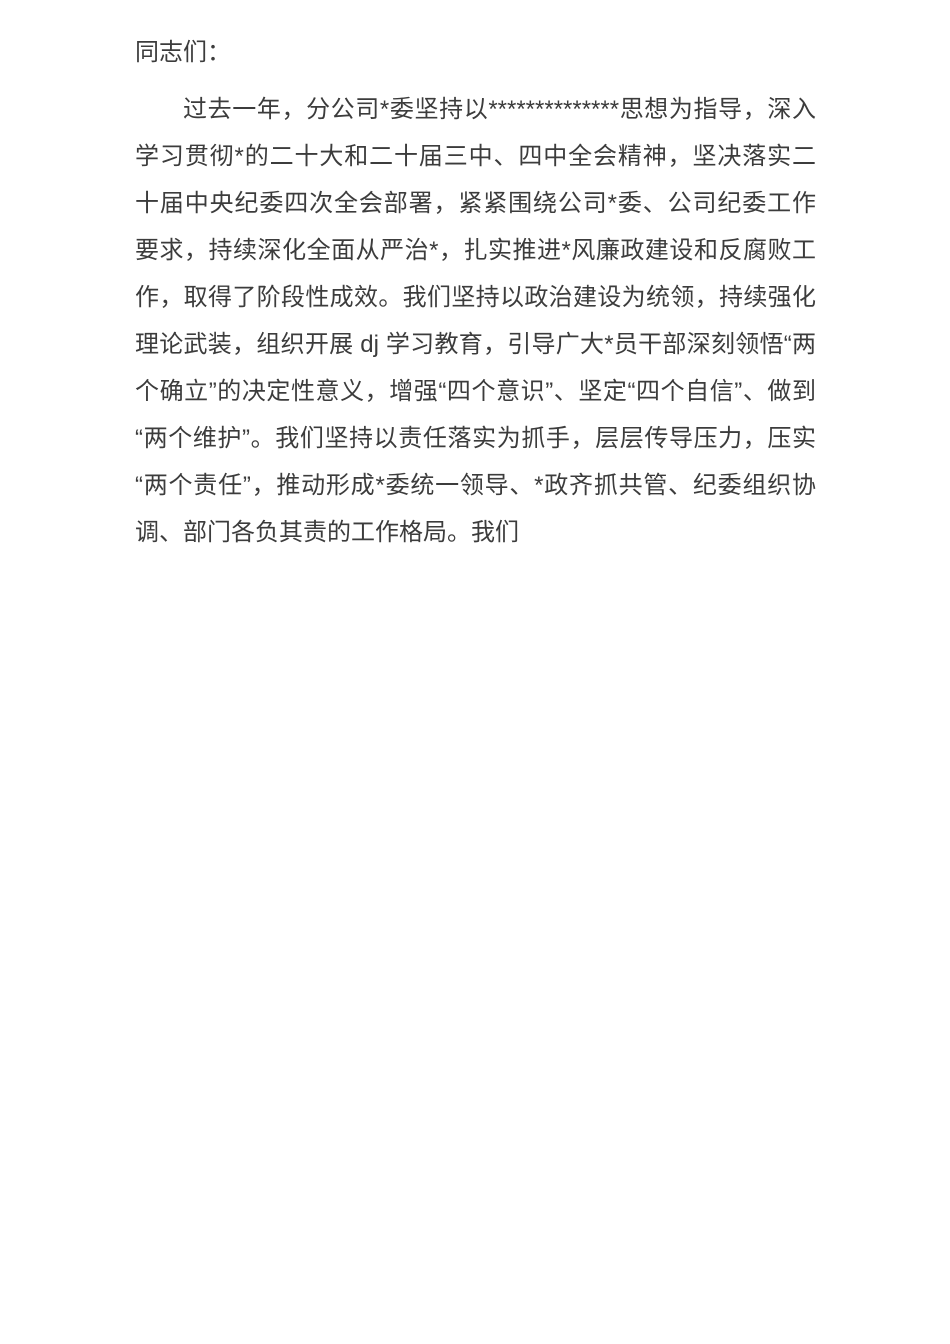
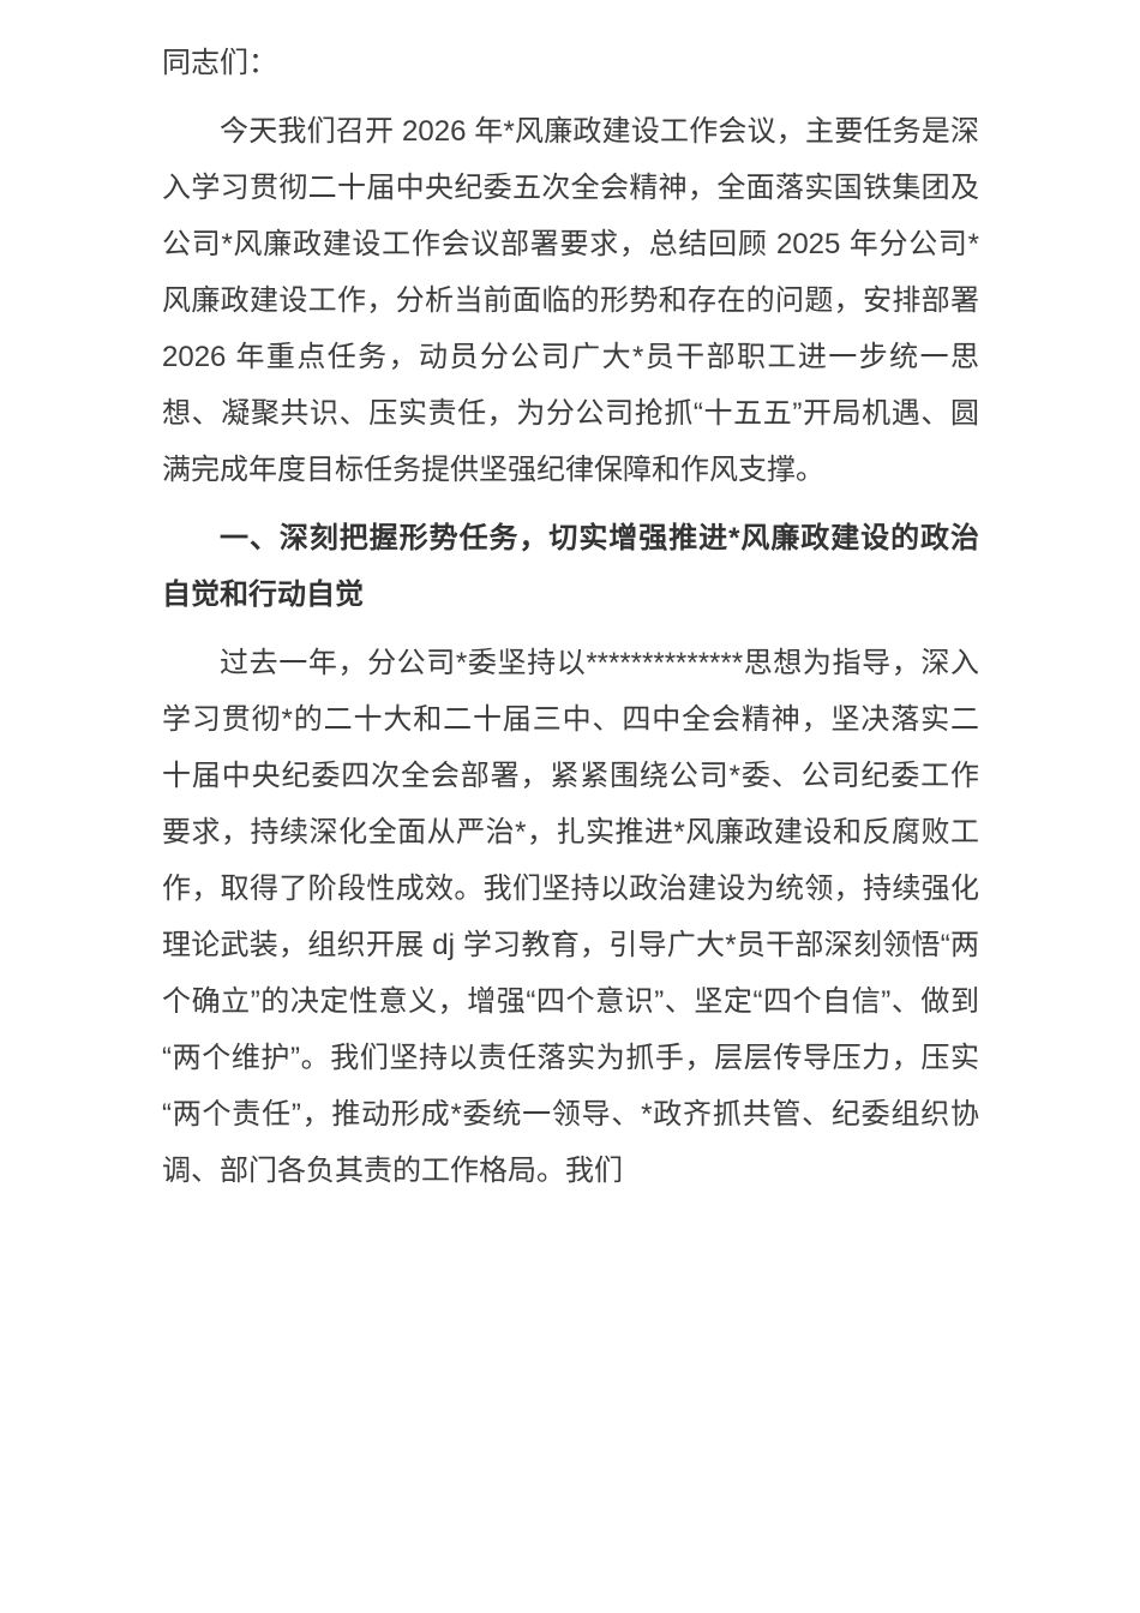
  同志们：
+ 今天我们召开 2026 年*风廉政建设工作会议，主要任务是深入学习贯彻二十届中央纪委五次全会精神，全面落实国铁集团及公司*风廉政建设工作会议部署要求，总结回顾 2025 年分公司*风廉政建设工作，分析当前面临的形势和存在的问题，安排部署 2026 年重点任务，动员分公司广大*员干部职工进一步统一思想、凝聚共识、压实责任，为分公司抢抓“十五五”开局机遇、圆满完成年度目标任务提供坚强纪律保障和作风支撑。
+ 一、深刻把握形势任务，切实增强推进*风廉政建设的政治自觉和行动自觉
  过去一年，分公司*委坚持以**************思想为指导，深入学习贯彻*的二十大和二十届三中、四中全会精神，坚决落实二十届中央纪委四次全会部署，紧紧围绕公司*委、公司纪委工作要求，持续深化全面从严治*，扎实推进*风廉政建设和反腐败工作，取得了阶段性成效。我们坚持以政治建设为统领，持续强化理论武装，组织开展 dj 学习教育，引导广大*员干部深刻领悟“两个确立”的决定性意义，增强“四个意识”、坚定“四个自信”、做到“两个维护”。我们坚持以责任落实为抓手，层层传导压力，压实“两个责任”，推动形成*委统一领导、*政齐抓共管、纪委组织协调、部门各负其责的工作格局。我们
